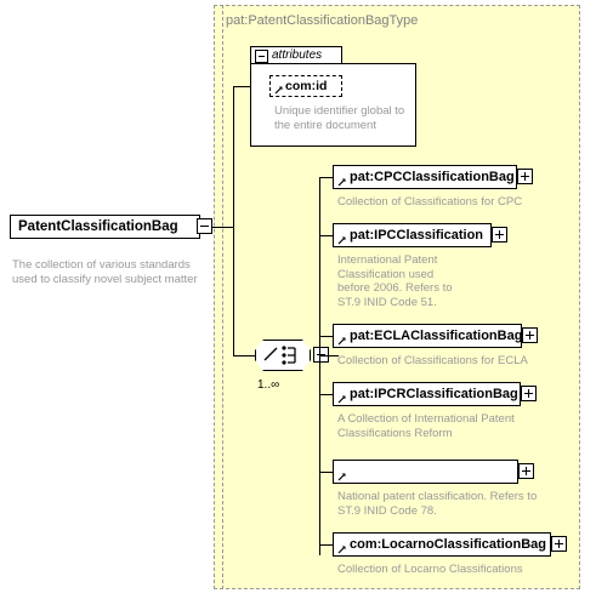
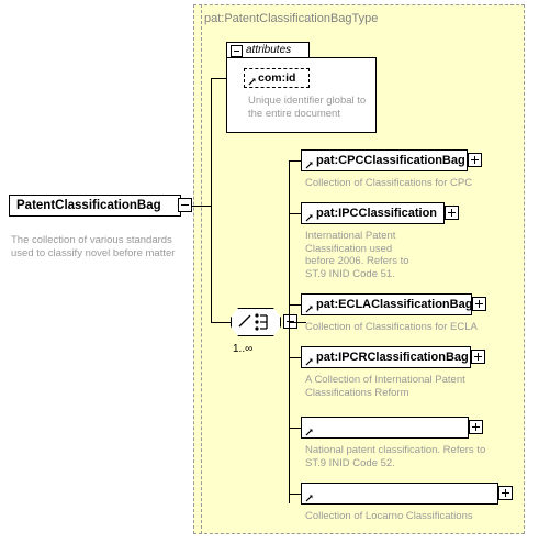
  pat:PatentClassificationBagType
  PatentClassificationBag
- The collection of various standards used to classify novel subject matter
+ The collection of various standards used to classify novel before matter
  attributes
  com:id
  Unique identifier global to the entire document
  1..∞
  pat:CPCClassificationBag
  Collection of Classifications for CPC
  pat:IPCClassification
  International Patent Classification used before 2006. Refers to ST.9 INID Code 51.
  pat:ECLAClassificationBag
  Collection of Classifications for ECLA
  pat:IPCRClassificationBag
  A Collection of International Patent Classifications Reform
- National patent classification. Refers to ST.9 INID Code 78.
+ National patent classification. Refers to ST.9 INID Code 52.
- com:LocarnoClassificationBag
  Collection of Locarno Classifications
